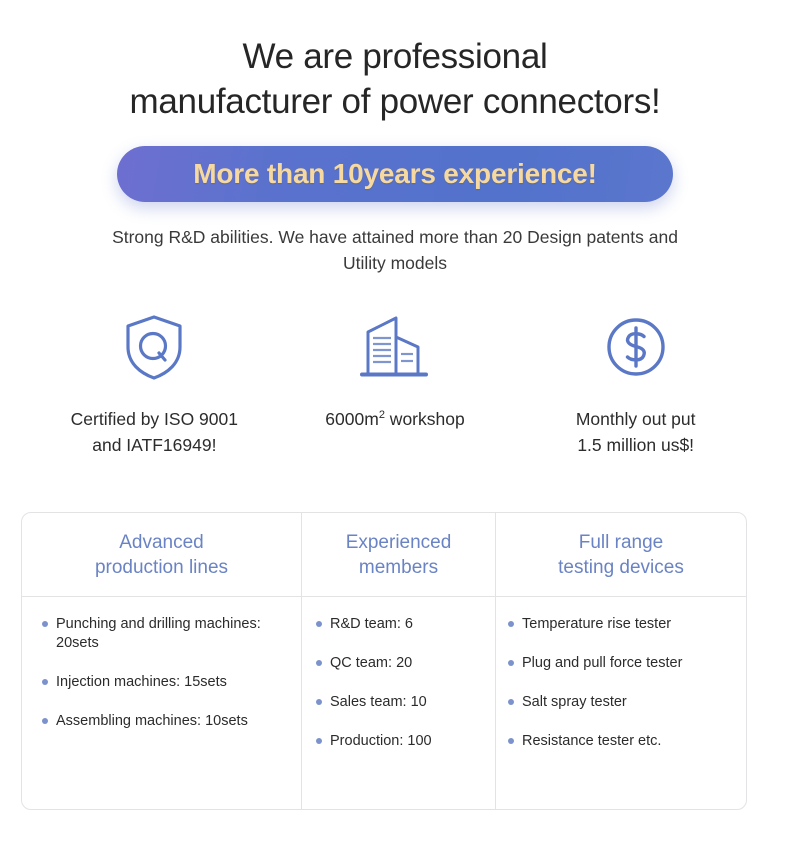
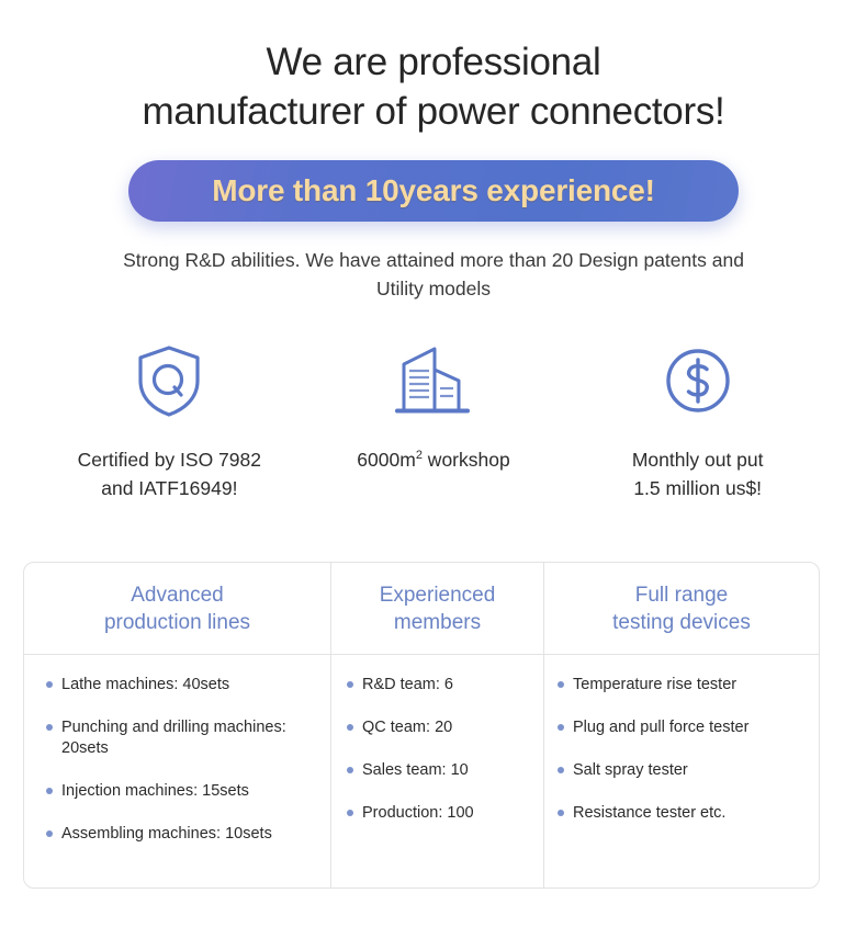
  We are professional
  manufacturer of power connectors!
  More than 10years experience!
  Strong R&D abilities. We have attained more than 20 Design patents and Utility models
- Certified by ISO 9001
+ Certified by ISO 7982
  and IATF16949!
  6000m2 workshop
  Monthly out put
  1.5 million us$!
  Advanced
  production lines
  Experienced
  members
  Full range
  testing devices
+ Lathe machines: 40sets
  Punching and drilling machines: 20sets
  Injection machines: 15sets
  Assembling machines: 10sets
  R&D team: 6
  QC team: 20
  Sales team: 10
  Production: 100
  Temperature rise tester
  Plug and pull force tester
  Salt spray tester
  Resistance tester etc.
